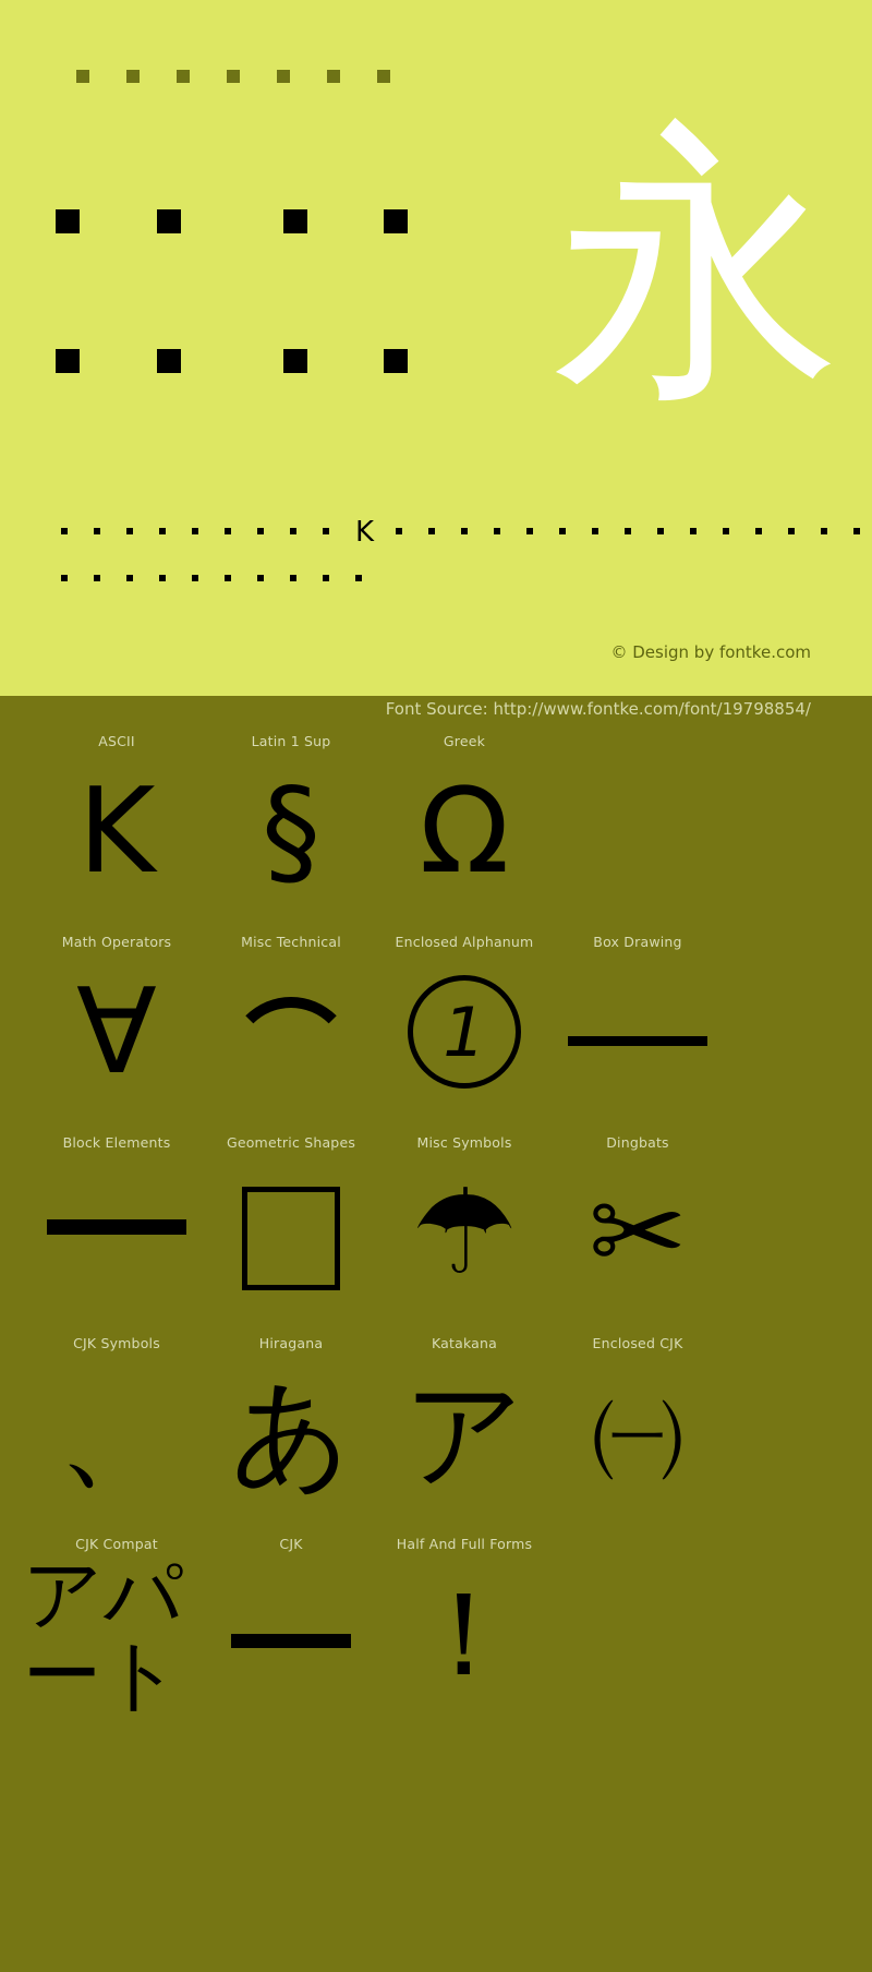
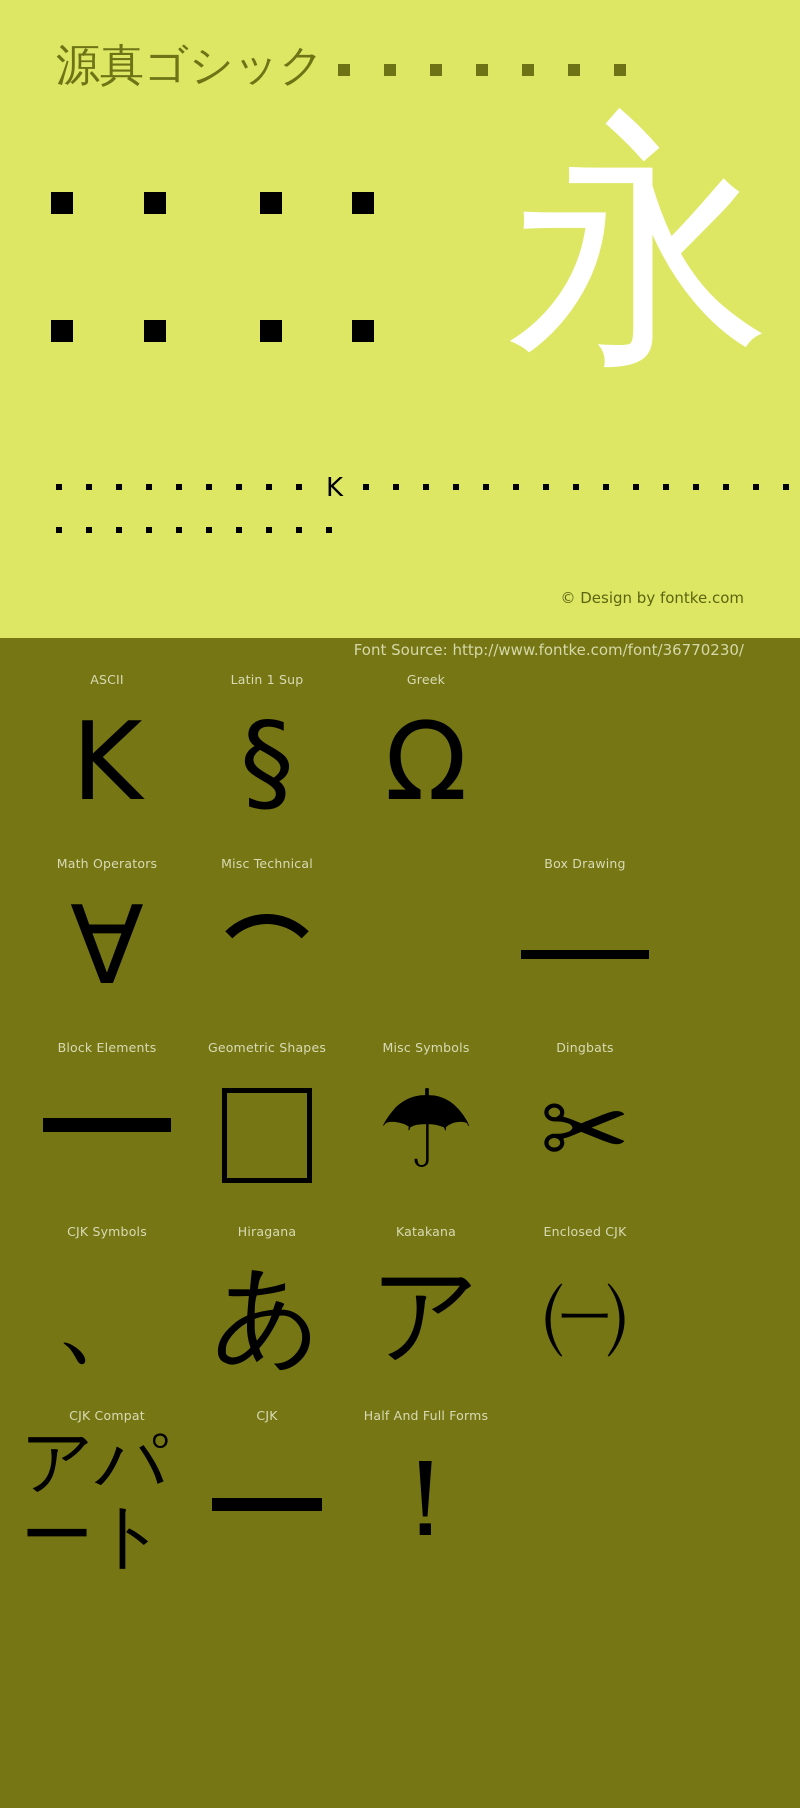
+ 源真ゴシック
  永
  K
  © Design by fontke.com
- Font Source: http://www.fontke.com/font/19798854/
+ Font Source: http://www.fontke.com/font/36770230/
  ASCII
  K
  Latin 1 Sup
  §
  Greek
  Ω
  Math Operators
  ∀
  Misc Technical
- Enclosed Alphanum
- 1
  Box Drawing
  Block Elements
  Geometric Shapes
  Misc Symbols
  ☂
  Dingbats
  ✂
  CJK Symbols
  、
  Hiragana
  あ
  Katakana
  ア
  Enclosed CJK
  ㈠
  CJK Compat
  アパート
  CJK
  Half And Full Forms
  ！
